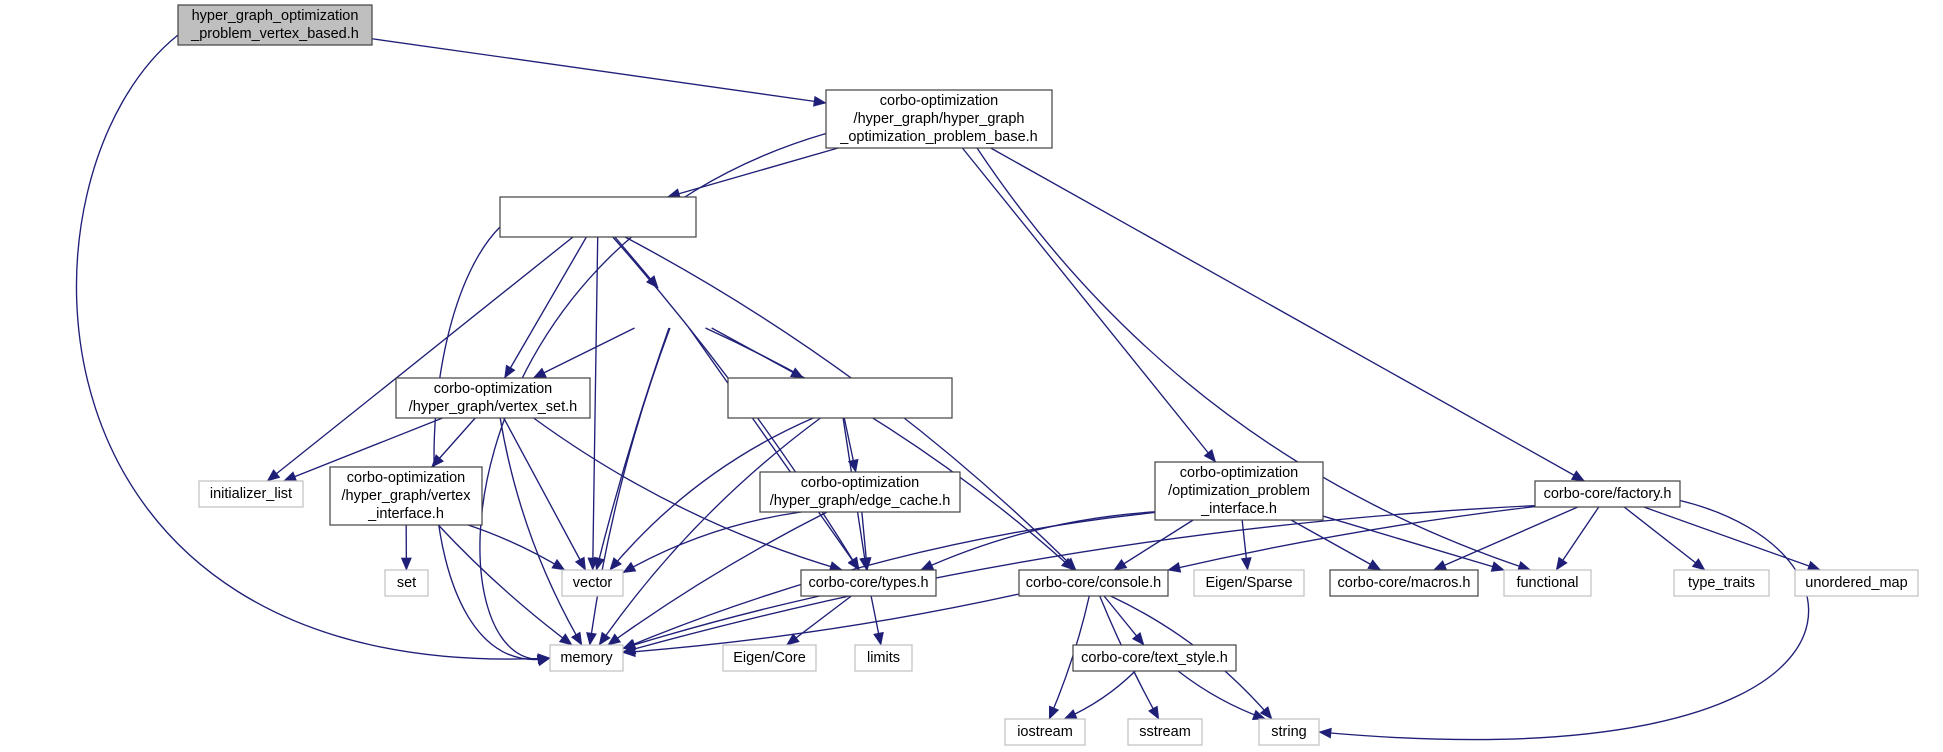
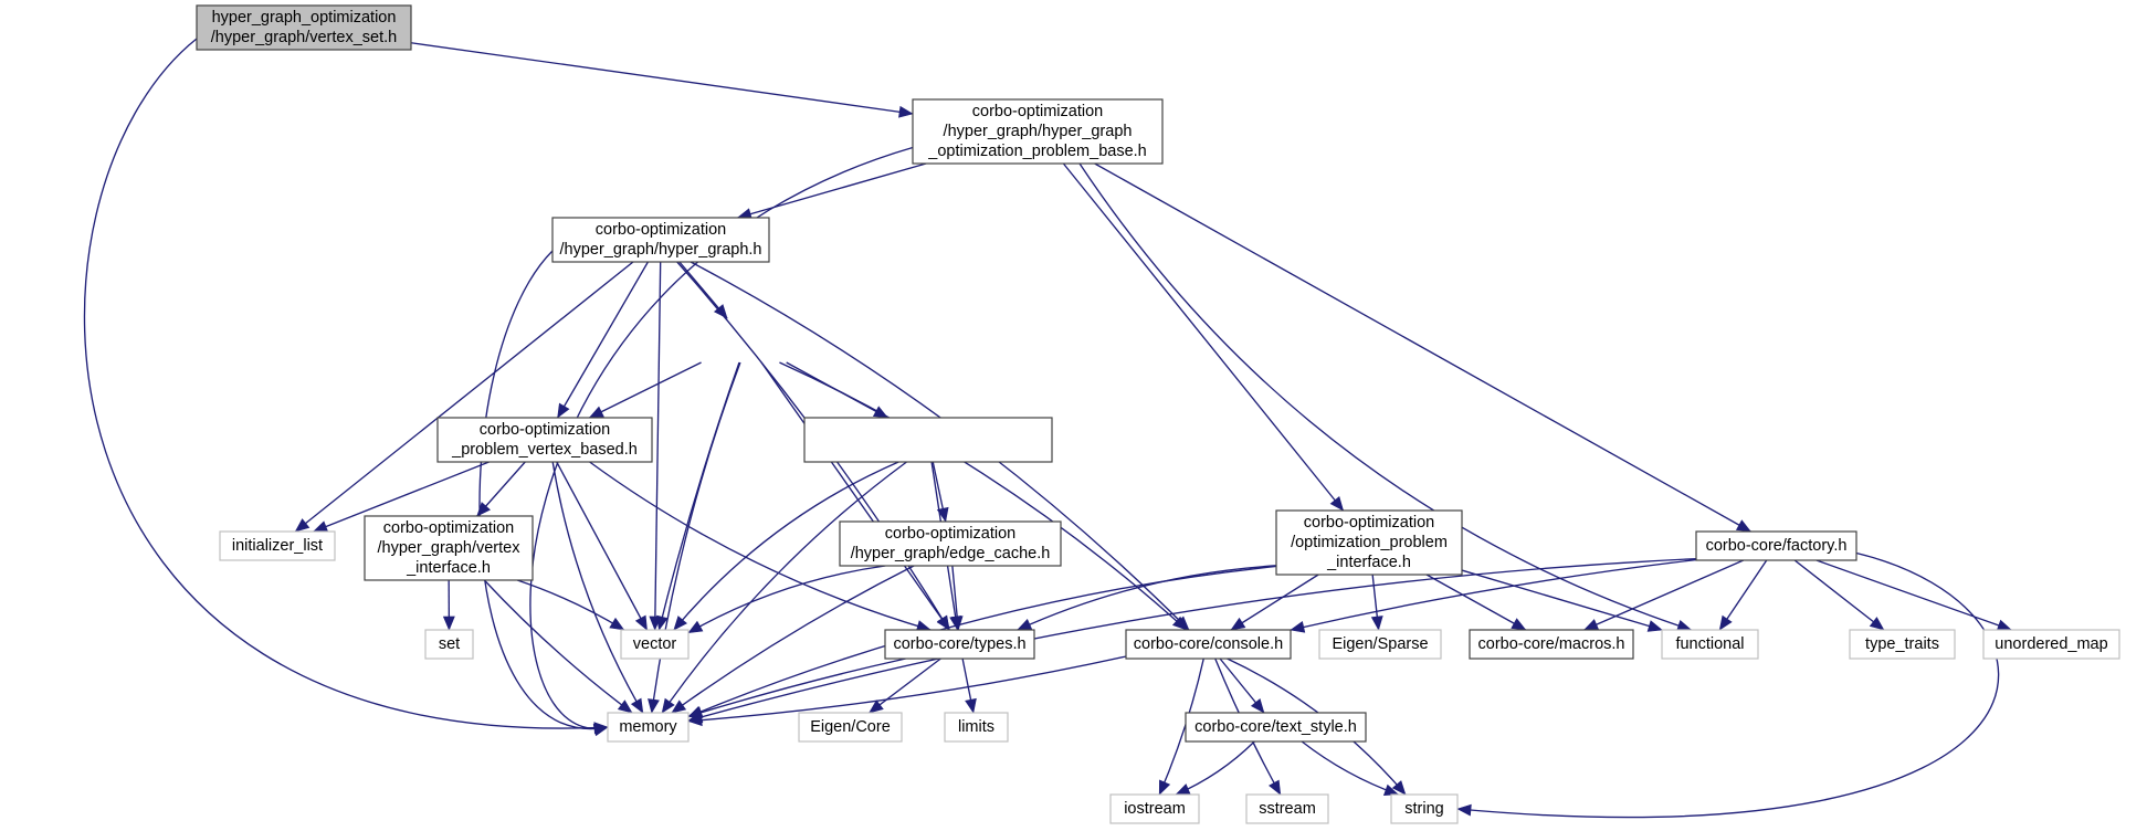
- hyper_graph_optimization _problem_vertex_based.h
+ hyper_graph_optimization /hyper_graph/vertex_set.h
  corbo-optimization /hyper_graph/hyper_graph _optimization_problem_base.h
+ corbo-optimization /hyper_graph/hyper_graph.h
- corbo-optimization /hyper_graph/vertex_set.h
+ corbo-optimization _problem_vertex_based.h
  initializer_list
  corbo-optimization /hyper_graph/vertex _interface.h
  corbo-optimization /hyper_graph/edge_cache.h
  corbo-optimization /optimization_problem _interface.h
  corbo-core/factory.h
  set
  vector
  corbo-core/types.h
  corbo-core/console.h
  Eigen/Sparse
  corbo-core/macros.h
  functional
  type_traits
  unordered_map
  memory
  Eigen/Core
  limits
  corbo-core/text_style.h
  iostream
  sstream
  string
